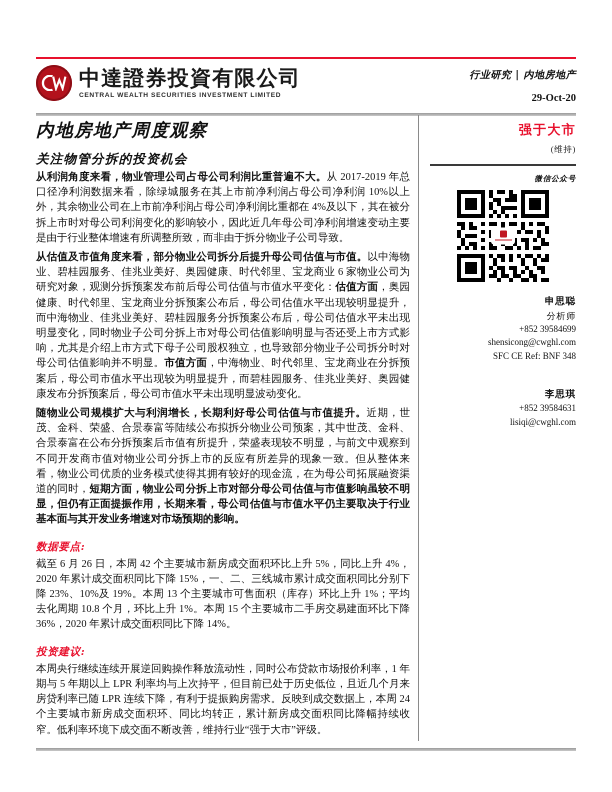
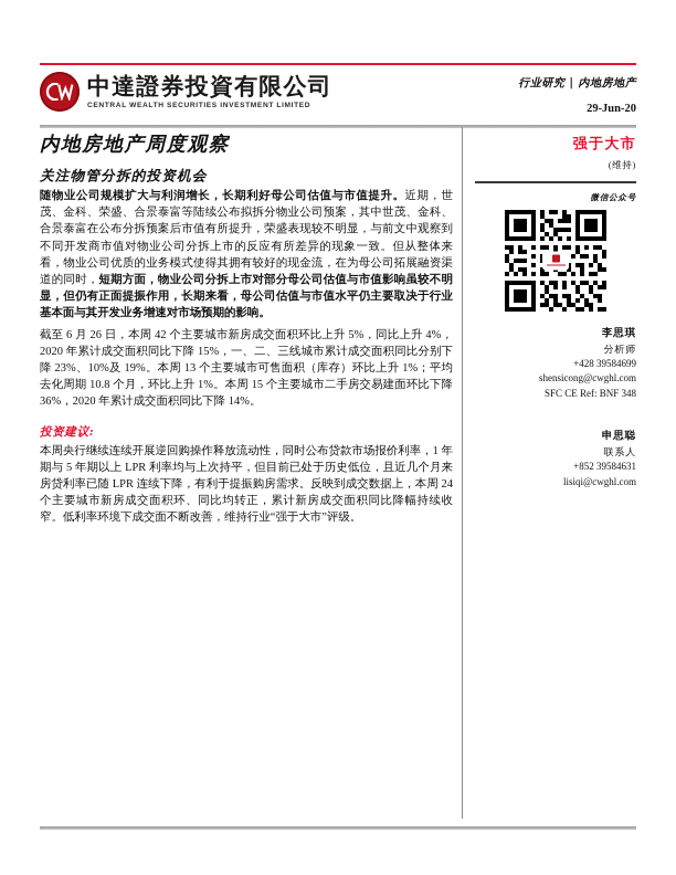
  中達證券投資有限公司
  行业研究 | 内地房地产
- 29-Oct-20
+ 29-Jun-20
  内地房地产周度观察
  关注物管分拆的投资机会
- 从利润角度来看，物业管理公司占母公司利润比重普遍不大。从 2017-2019 年总口径净利润数据来看，除绿城服务在其上市前净利润占母公司净利润 10%以上外，其余物业公司在上市前净利润占母公司净利润比重都在 4%及以下，其在被分拆上市时对母公司利润变化的影响较小，因此近几年母公司净利润增速变动主要是由于行业整体增速有所调整所致，而非由于拆分物业子公司导致。
- 从估值及市值角度来看，部分物业公司拆分后提升母公司估值与市值。以中海物业、碧桂园服务、佳兆业美好、奥园健康、时代邻里、宝龙商业 6 家物业公司为研究对象，观测分拆预案发布前后母公司估值与市值水平变化：估值方面，奥园健康、时代邻里、宝龙商业分拆预案公布后，母公司估值水平出现较明显提升，而中海物业、佳兆业美好、碧桂园服务分拆预案公布后，母公司估值水平未出现明显变化，同时物业子公司分拆上市对母公司估值影响明显与否还受上市方式影响，尤其是介绍上市方式下母子公司股权独立，也导致部分物业子公司拆分时对母公司估值影响并不明显。市值方面，中海物业、时代邻里、宝龙商业在分拆预案后，母公司市值水平出现较为明显提升，而碧桂园服务、佳兆业美好、奥园健康发布分拆预案后，母公司市值水平未出现明显波动变化。
  随物业公司规模扩大与利润增长，长期利好母公司估值与市值提升。近期，世茂、金科、荣盛、合景泰富等陆续公布拟拆分物业公司预案，其中世茂、金科、合景泰富在公布分拆预案后市值有所提升，荣盛表现较不明显，与前文中观察到不同开发商市值对物业公司分拆上市的反应有所差异的现象一致。但从整体来看，物业公司优质的业务模式使得其拥有较好的现金流，在为母公司拓展融资渠道的同时，短期方面，物业公司分拆上市对部分母公司估值与市值影响虽较不明显，但仍有正面提振作用，长期来看，母公司估值与市值水平仍主要取决于行业基本面与其开发业务增速对市场预期的影响。
- 数据要点:
  截至 6 月 26 日，本周 42 个主要城市新房成交面积环比上升 5%，同比上升 4%，2020 年累计成交面积同比下降 15%，一、二、三线城市累计成交面积同比分别下降 23%、10%及 19%。本周 13 个主要城市可售面积（库存）环比上升 1%；平均去化周期 10.8 个月，环比上升 1%。本周 15 个主要城市二手房交易建面环比下降 36%，2020 年累计成交面积同比下降 14%。
  投资建议:
  本周央行继续连续开展逆回购操作释放流动性，同时公布贷款市场报价利率，1 年期与 5 年期以上 LPR 利率均与上次持平，但目前已处于历史低位，且近几个月来房贷利率已随 LPR 连续下降，有利于提振购房需求。反映到成交数据上，本周 24 个主要城市新房成交面积环、同比均转正，累计新房成交面积同比降幅持续收窄。低利率环境下成交面不断改善，维持行业“强于大市”评级。
  强于大市
  (维持)
  微信公众号
- 申思聪
+ 李思琪
  分析师
- +852 39584699
+ +428 39584699
  shensicong@cwghl.com
  SFC CE Ref: BNF 348
- 李思琪
+ 申思聪
+ 联系人
  +852 39584631
  lisiqi@cwghl.com
